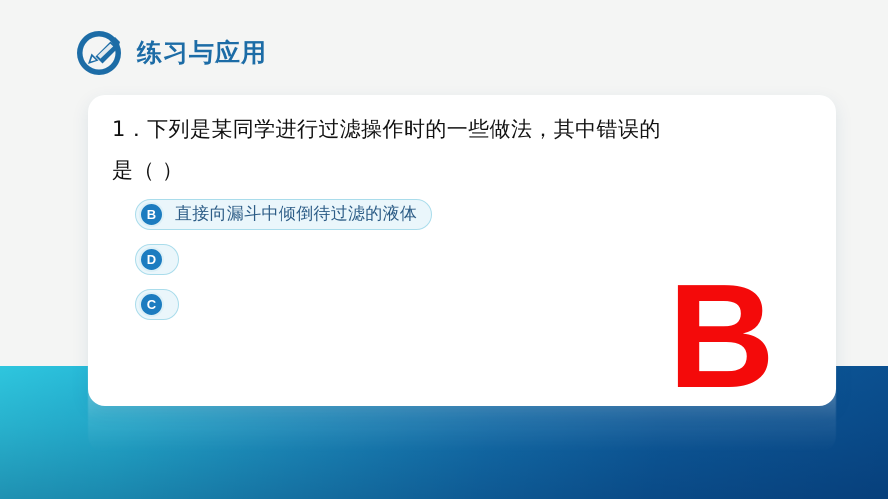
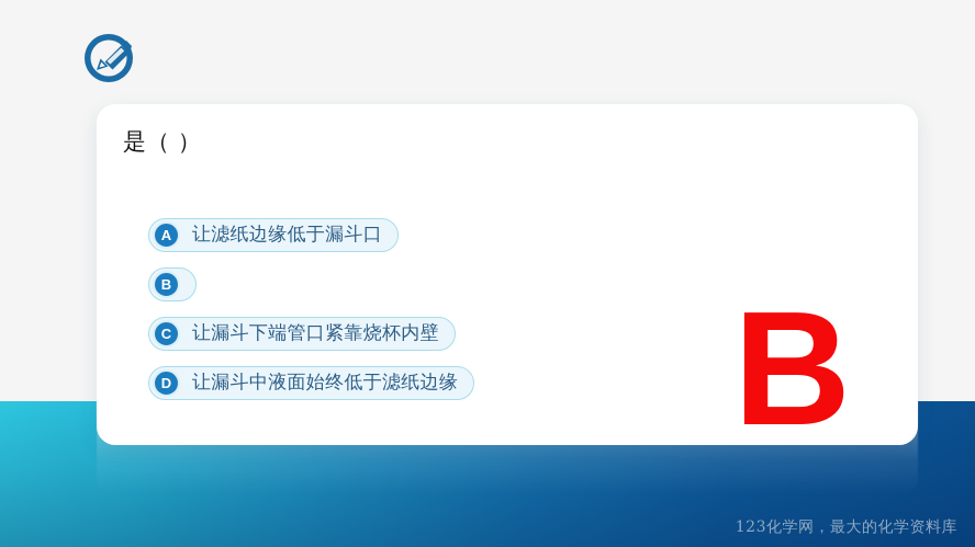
- 练习与应用
- 1．下列是某同学进行过滤操作时的一些做法，其中错误的
  是（ ）
+ A
+ 让滤纸边缘低于漏斗口
  B
- 直接向漏斗中倾倒待过滤的液体
- D
+ C
+ 让漏斗下端管口紧靠烧杯内壁
- C
+ D
+ 让漏斗中液面始终低于滤纸边缘
  B
+ 123化学网，最大的化学资料库
